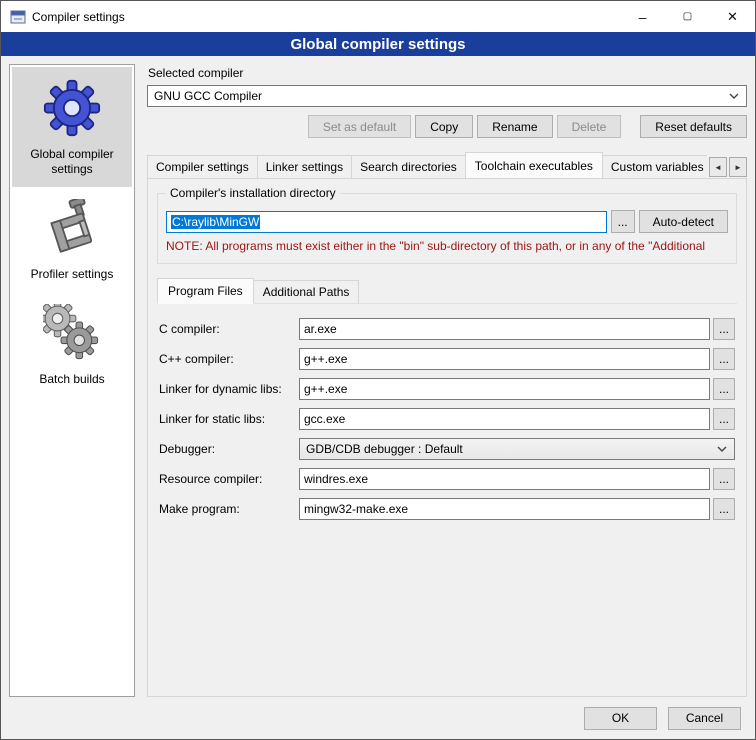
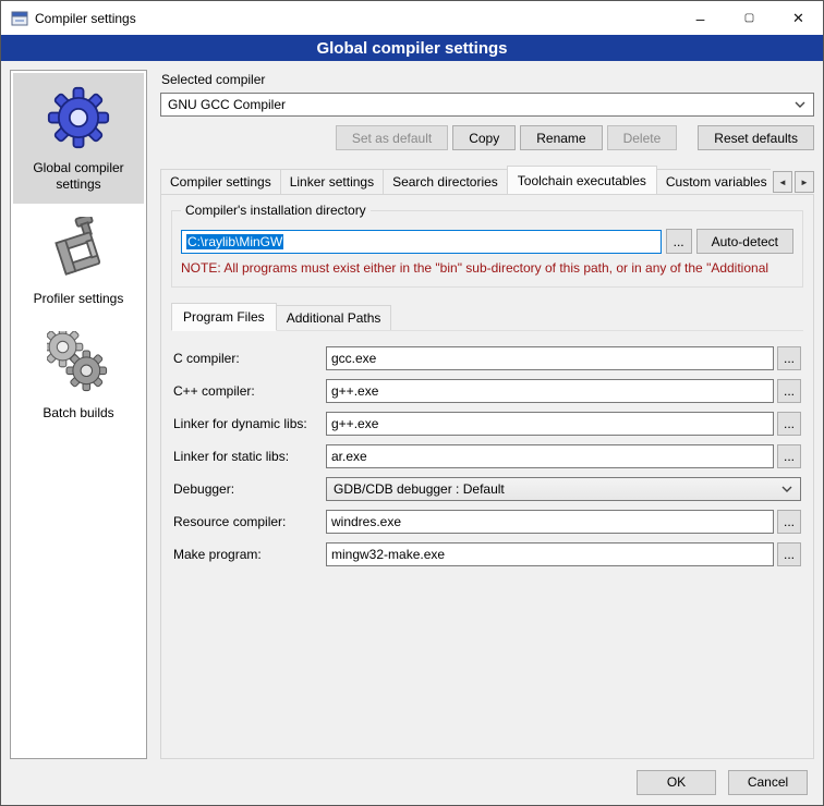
  Compiler settings
  –
  ▢
  ✕
  Global compiler settings
  Global compiler settings
  Profiler settings
  Batch builds
  Selected compiler
  GNU GCC Compiler
  Set as default
  Copy
  Rename
  Delete
  Reset defaults
  Compiler settings
  Linker settings
  Search directories
  Toolchain executables
  Custom variables
  ◄
  ►
  Compiler's installation directory
  C:\raylib\MinGW
  ...
  Auto-detect
  NOTE: All programs must exist either in the "bin" sub-directory of this path, or in any of the "Additional
  Program Files
  Additional Paths
  C compiler:
- ar.exe
+ gcc.exe
  ...
  C++ compiler:
  g++.exe
  ...
  Linker for dynamic libs:
  g++.exe
  ...
  Linker for static libs:
- gcc.exe
+ ar.exe
  ...
  Debugger:
  GDB/CDB debugger : Default
  Resource compiler:
  windres.exe
  ...
  Make program:
  mingw32-make.exe
  ...
  OK
  Cancel
